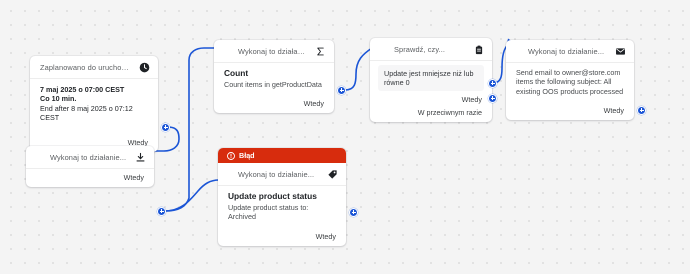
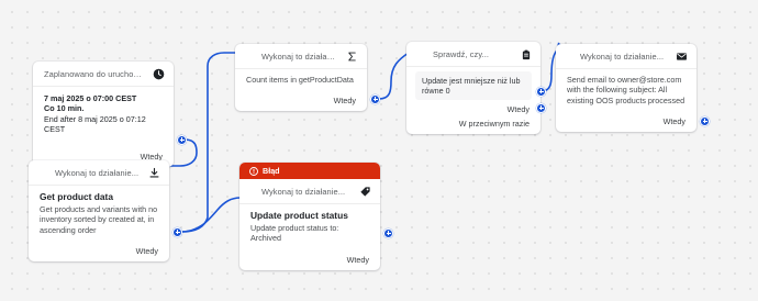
  Zaplanowano do uruchomie
  7 maj 2025 o 07:00 CEST
  Co 10 min.
  End after 8 maj 2025 o 07:12 CEST
  Wtedy
  Wykonaj to działanie...
+ Get product data
+ Get products and variants with no inventory sorted by created at, in ascending order
  Wtedy
  Wykonaj to działanie.
- Count
  Count items in getProductData
  Wtedy
  Sprawdź, czy...
  Update jest mniejsze niż lub równe 0
  Wtedy
  W przeciwnym razie
  Wykonaj to działanie...
- Send email to owner@store.com items the following subject: All existing OOS products processed
+ Send email to owner@store.com with the following subject: All existing OOS products processed
  Wtedy
  Błąd
  Wykonaj to działanie...
  Update product status
  Update product status to: Archived
  Wtedy
